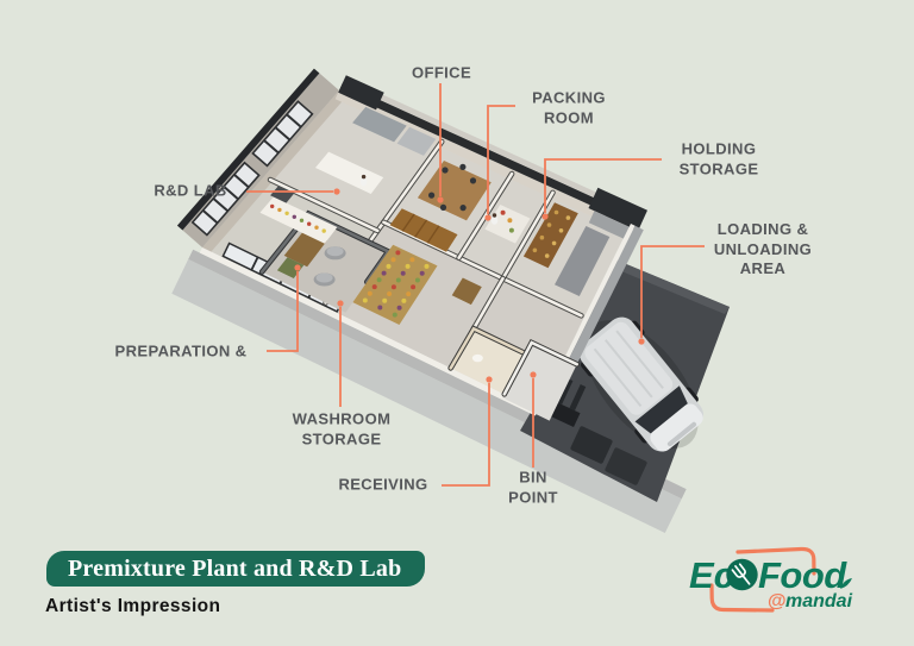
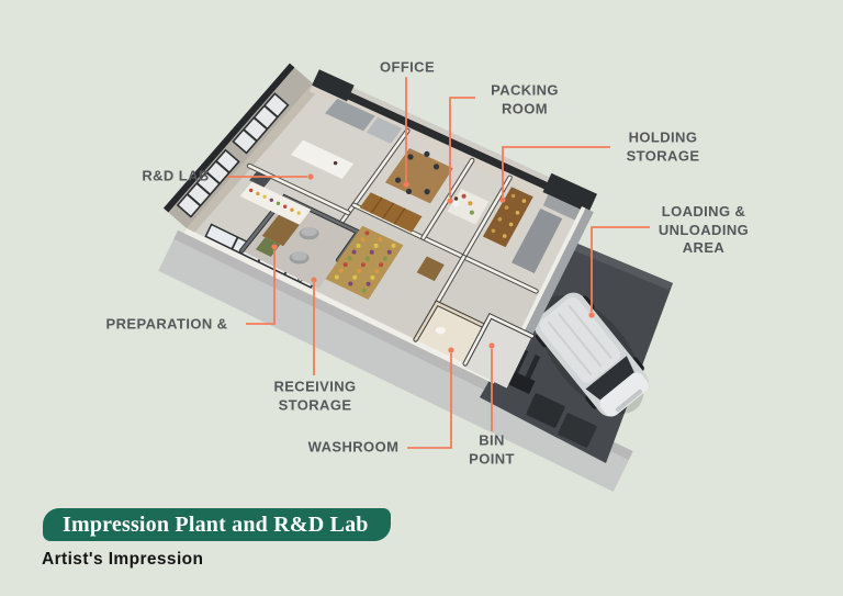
  OFFICE
  PACKING
  ROOM
  HOLDING
  STORAGE
  LOADING &
  UNLOADING
  AREA
  R&D LAB
  PREPARATION &
- WASHROOM
+ RECEIVING
  STORAGE
- RECEIVING
+ WASHROOM
  BIN
  POINT
- Premixture Plant and R&D Lab
+ Impression Plant and R&D Lab
  Artist's Impression
- Ec
- Food
- @
- mandai
